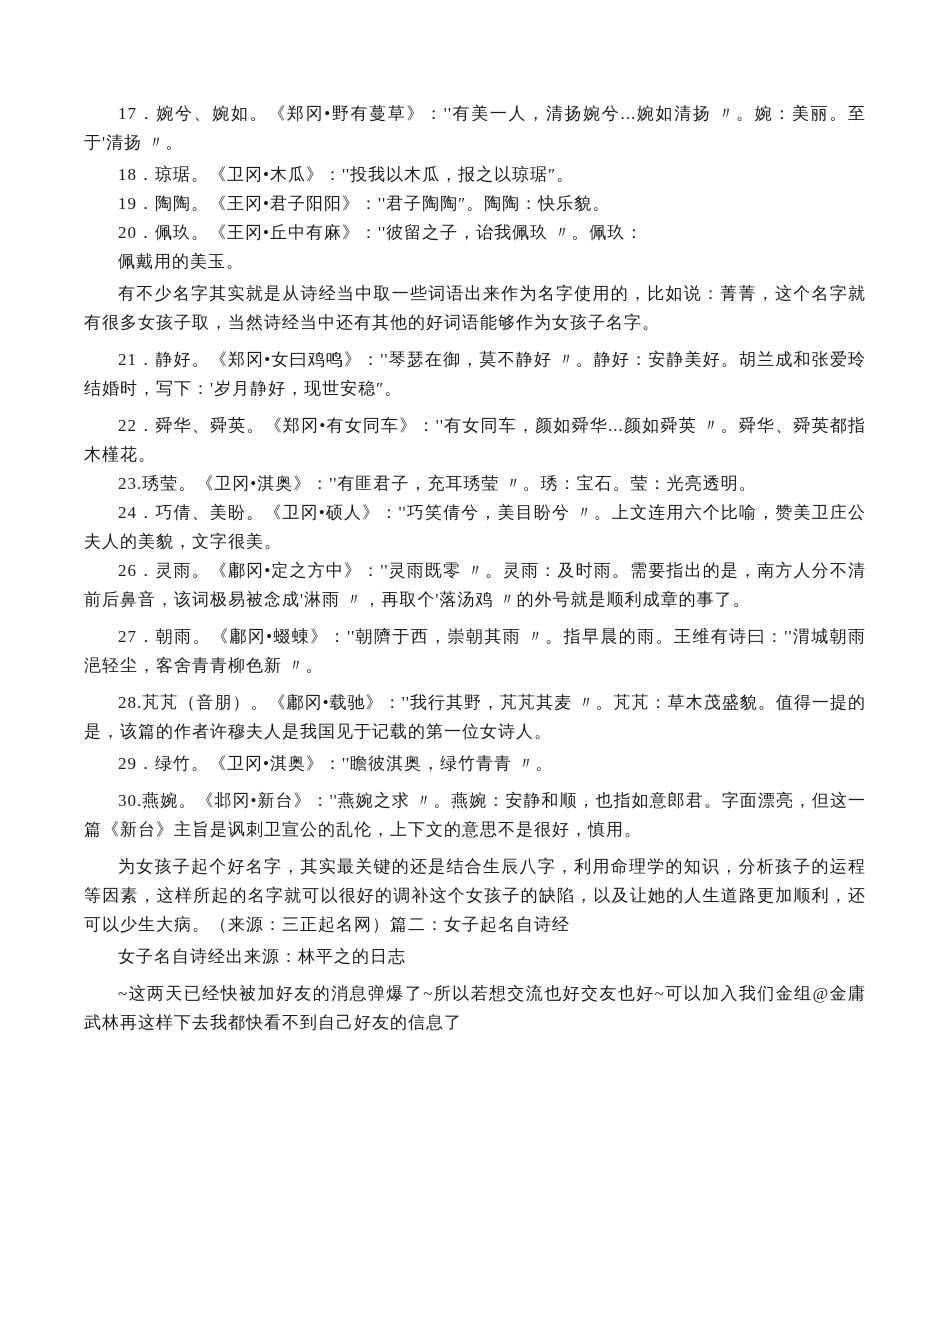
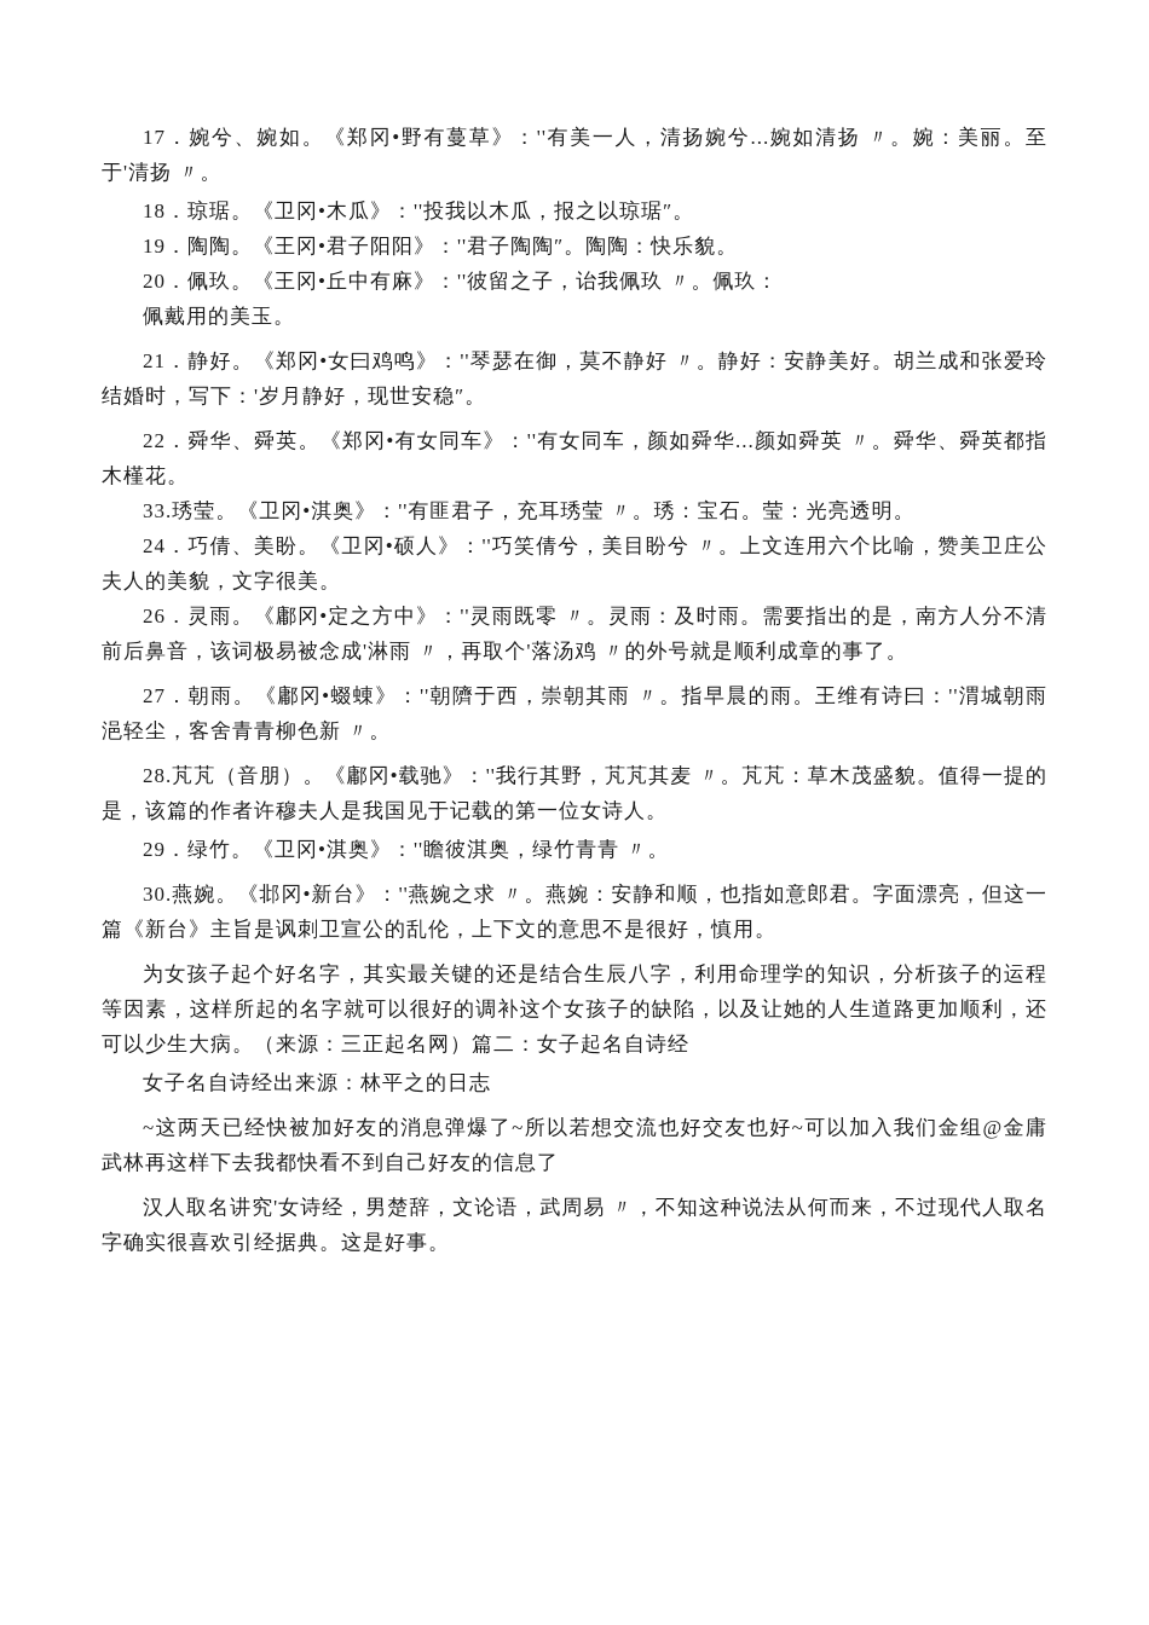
  17．婉兮、婉如。《郑冈•野有蔓草》：''有美一人，清扬婉兮...婉如清扬 〃。婉：美丽。至于'清扬 〃。
  18．琼琚。《卫冈•木瓜》：''投我以木瓜，报之以琼琚″。
  19．陶陶。《王冈•君子阳阳》：''君子陶陶″。陶陶：快乐貌。
  20．佩玖。《王冈•丘中有麻》：''彼留之子，诒我佩玖 〃。佩玖：
  佩戴用的美玉。
- 有不少名字其实就是从诗经当中取一些词语出来作为名字使用的，比如说：菁菁，这个名字就有很多女孩子取，当然诗经当中还有其他的好词语能够作为女孩子名字。
  21．静好。《郑冈•女曰鸡鸣》：''琴瑟在御，莫不静好 〃。静好：安静美好。胡兰成和张爱玲结婚时，写下：'岁月静好，现世安稳″。
  22．舜华、舜英。《郑冈•有女同车》：''有女同车，颜如舜华...颜如舜英 〃。舜华、舜英都指木槿花。
- 23.琇莹。《卫冈•淇奥》：''有匪君子，充耳琇莹 〃。琇：宝石。莹：光亮透明。
+ 33.琇莹。《卫冈•淇奥》：''有匪君子，充耳琇莹 〃。琇：宝石。莹：光亮透明。
  24．巧倩、美盼。《卫冈•硕人》：''巧笑倩兮，美目盼兮 〃。上文连用六个比喻，赞美卫庄公夫人的美貌，文字很美。
  26．灵雨。《鄘冈•定之方中》：''灵雨既零 〃。灵雨：及时雨。需要指出的是，南方人分不清前后鼻音，该词极易被念成'淋雨 〃，再取个'落汤鸡 〃的外号就是顺利成章的事了。
  27．朝雨。《鄘冈•蝃蝀》：''朝隮于西，崇朝其雨 〃。指早晨的雨。王维有诗曰：''渭城朝雨浥轻尘，客舍青青柳色新 〃。
  28.芃芃（音朋）。《鄘冈•载驰》：''我行其野，芃芃其麦 〃。芃芃：草木茂盛貌。值得一提的是，该篇的作者许穆夫人是我国见于记载的第一位女诗人。
  29．绿竹。《卫冈•淇奥》：''瞻彼淇奥，绿竹青青 〃。
  30.燕婉。《邶冈•新台》：''燕婉之求 〃。燕婉：安静和顺，也指如意郎君。字面漂亮，但这一篇《新台》主旨是讽刺卫宣公的乱伦，上下文的意思不是很好，慎用。
  为女孩子起个好名字，其实最关键的还是结合生辰八字，利用命理学的知识，分析孩子的运程等因素，这样所起的名字就可以很好的调补这个女孩子的缺陷，以及让她的人生道路更加顺利，还可以少生大病。（来源：三正起名网）篇二：女子起名自诗经
  女子名自诗经出来源：林平之的日志
  ~这两天已经快被加好友的消息弹爆了~所以若想交流也好交友也好~可以加入我们金组@金庸武林再这样下去我都快看不到自己好友的信息了
+ 汉人取名讲究'女诗经，男楚辞，文论语，武周易 〃，不知这种说法从何而来，不过现代人取名字确实很喜欢引经据典。这是好事。
